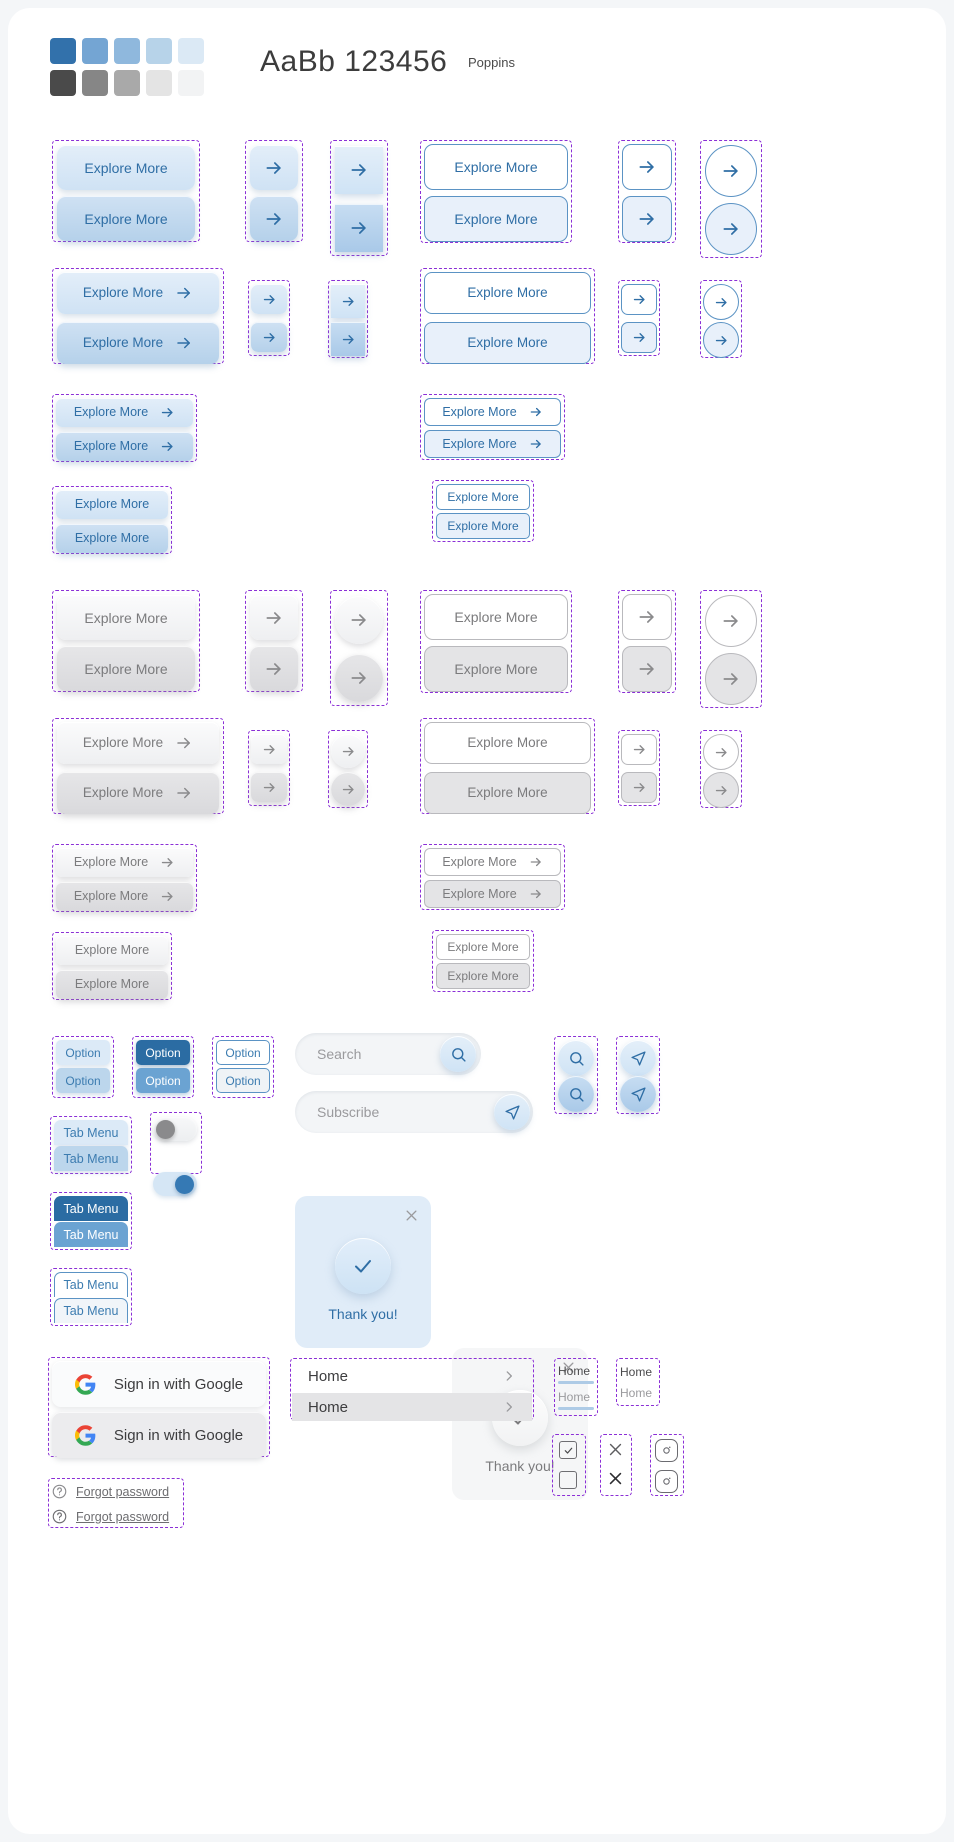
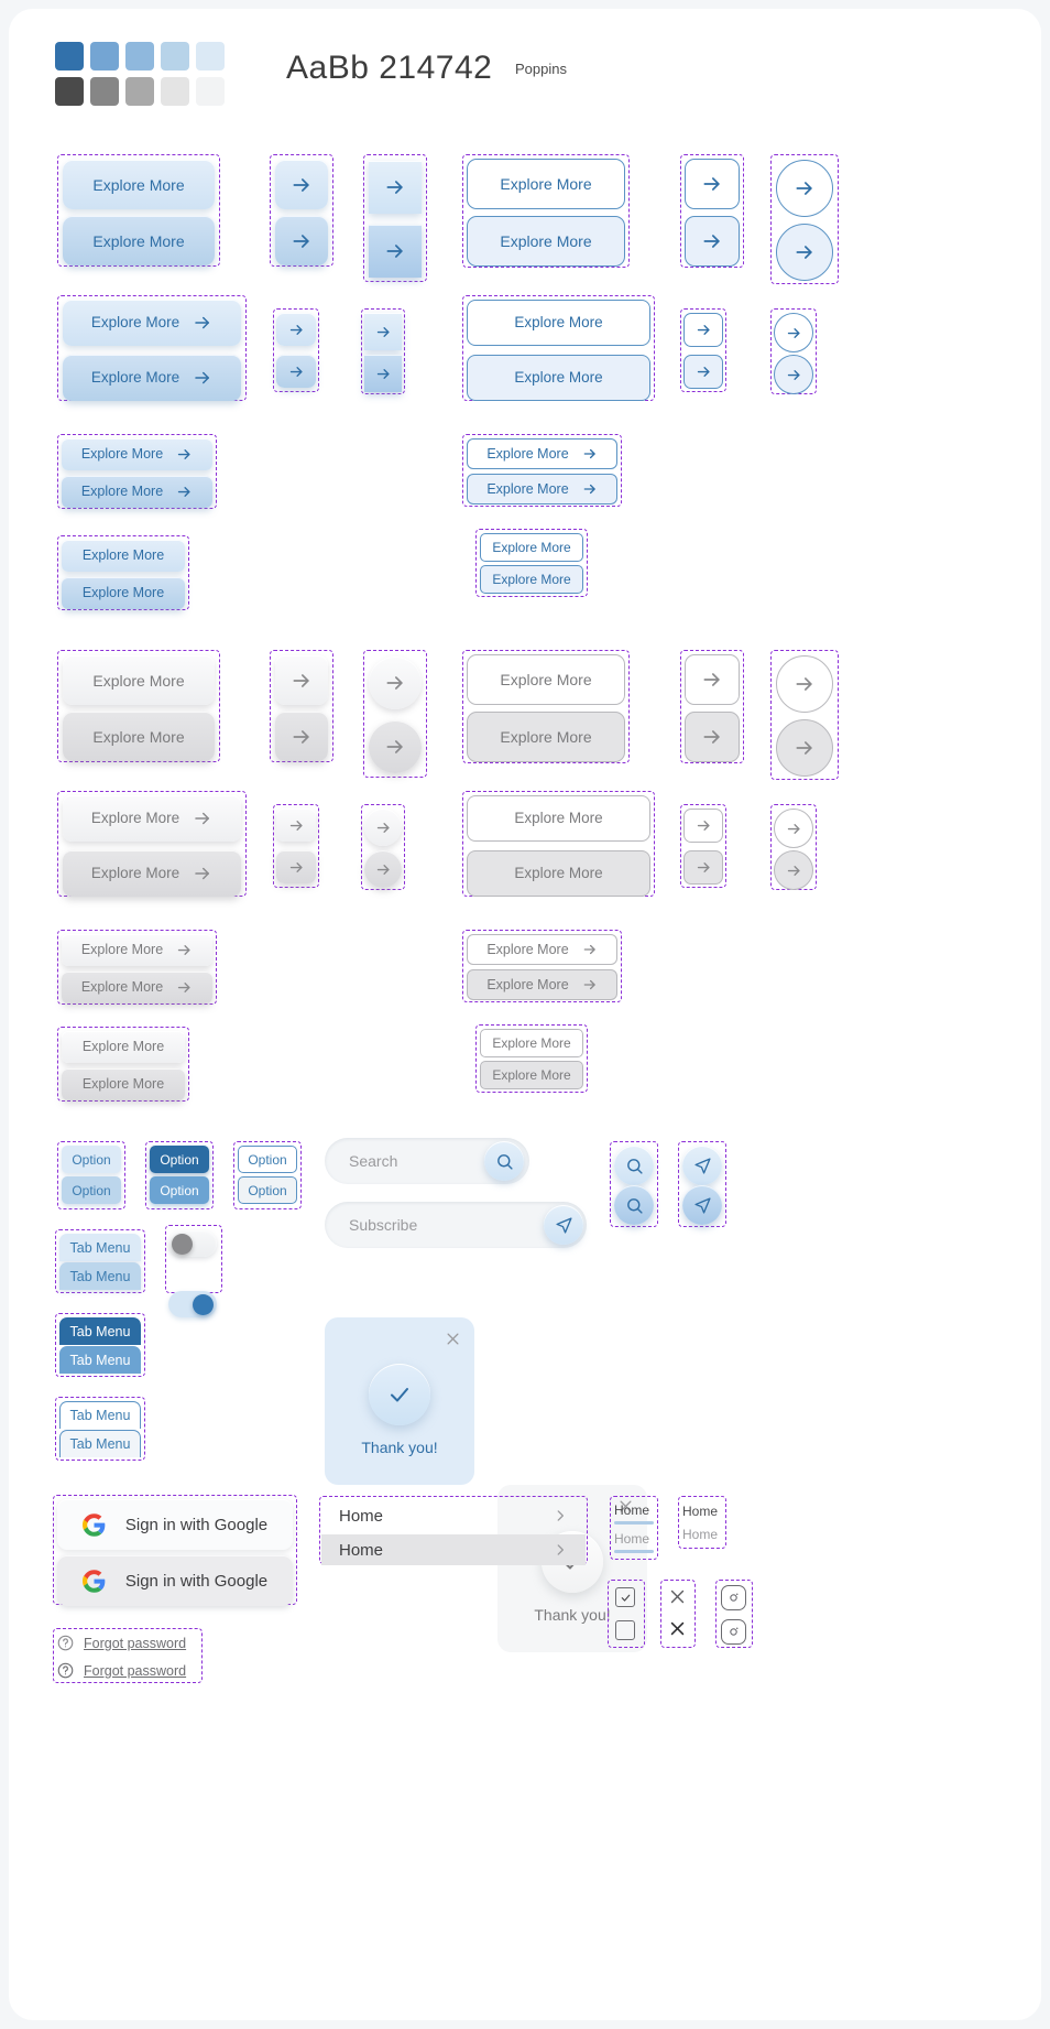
- AaBb 123456
+ AaBb 214742
  Poppins
  Explore More
  Explore More
  Explore More
  Explore More
  Explore More
  Explore More
  Explore More
  Explore More
  Explore More
  Explore More
  Explore More
  Explore More
  Explore More
  Explore More
  Explore More
  Explore More
  Explore More
  Explore More
  Explore More
  Explore More
  Explore More
  Explore More
  Explore More
  Explore More
  Explore More
  Explore More
  Explore More
  Explore More
  Explore More
  Explore More
  Explore More
  Explore More
  Option
  Option
  Option
  Option
  Option
  Option
  Search
  Subscribe
  Tab Menu
  Tab Menu
  Tab Menu
  Tab Menu
  Tab Menu
  Tab Menu
  Thank you!
  Thank you!
  Sign in with Google
  Sign in with Google
  Forgot password
  Forgot password
  Home
  Home
  Home
  Home
  Home
  Home
